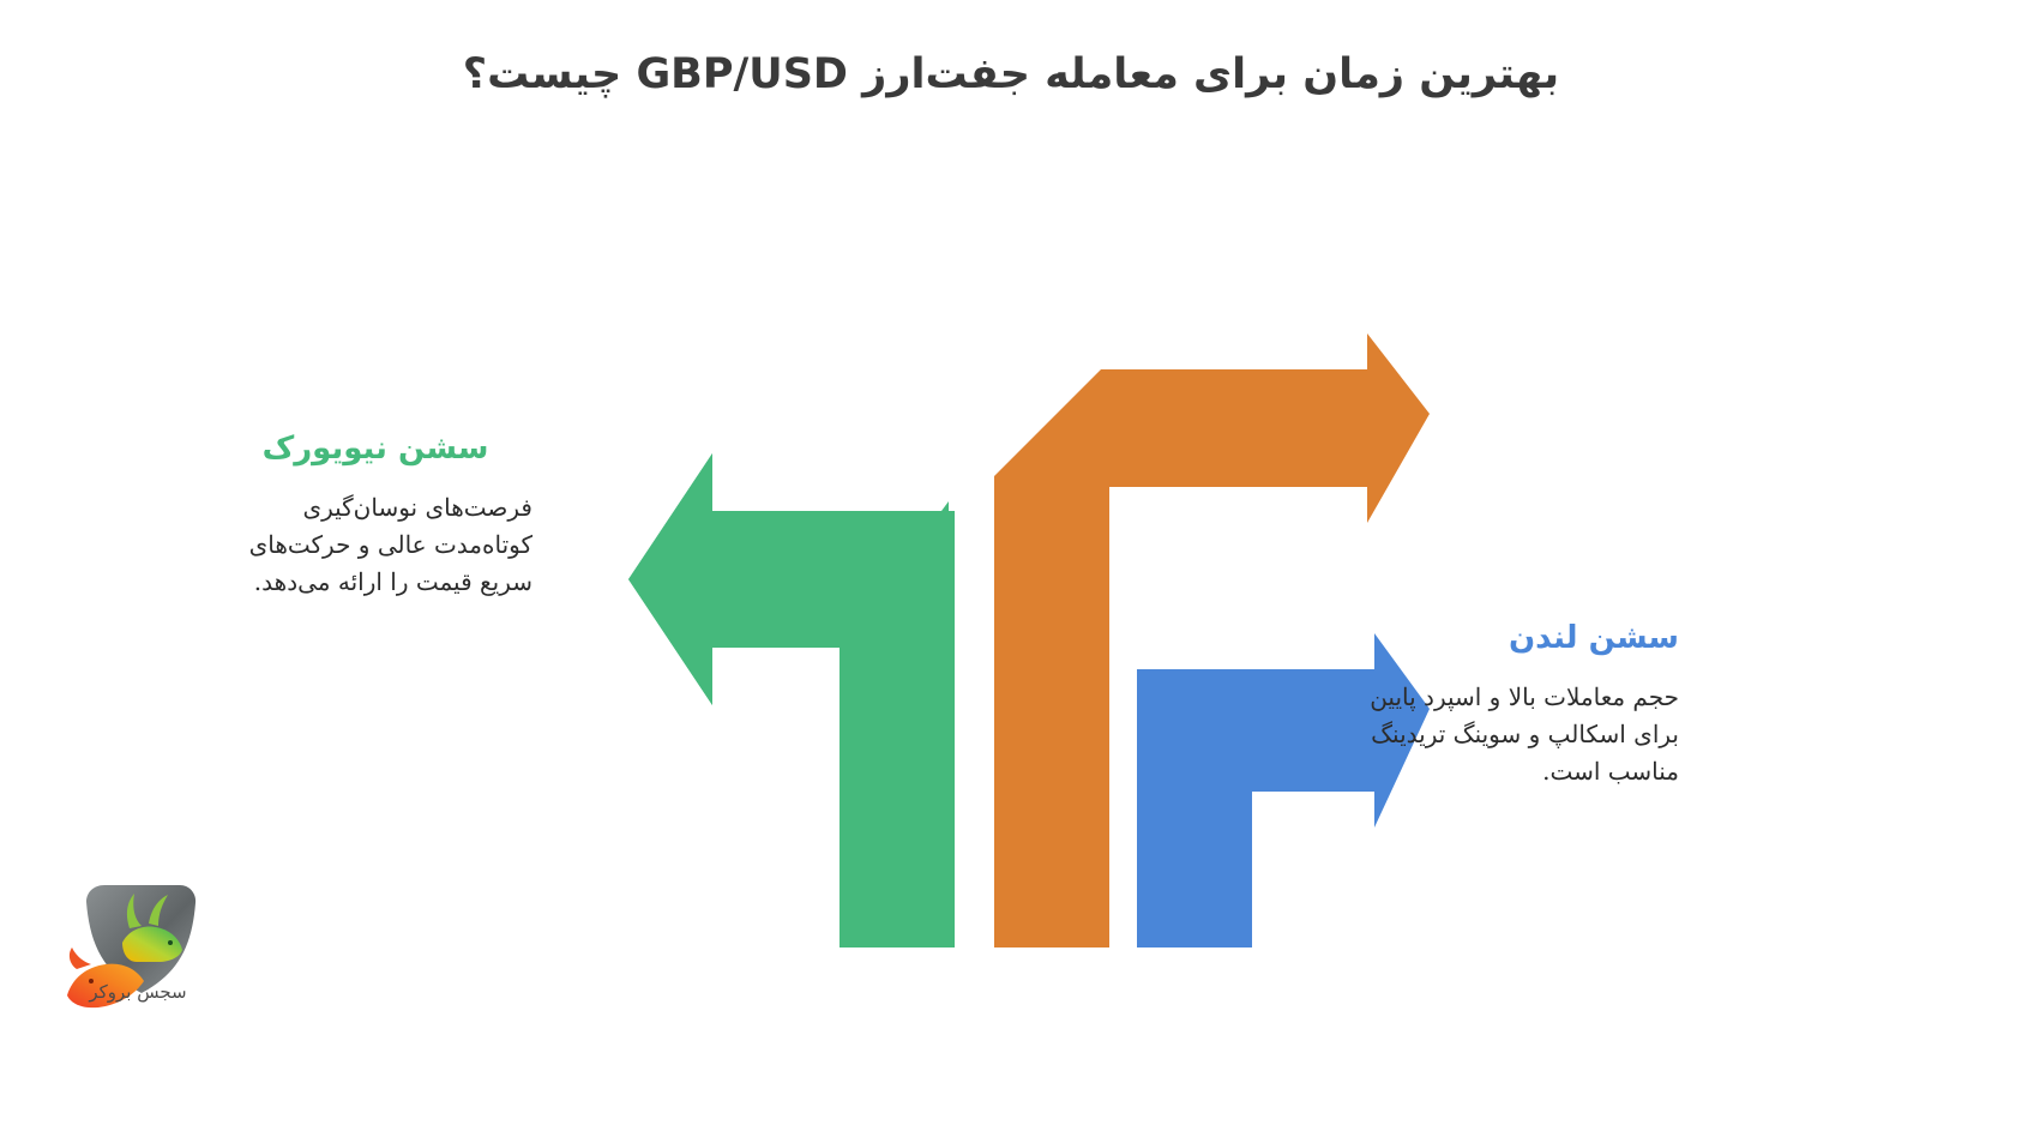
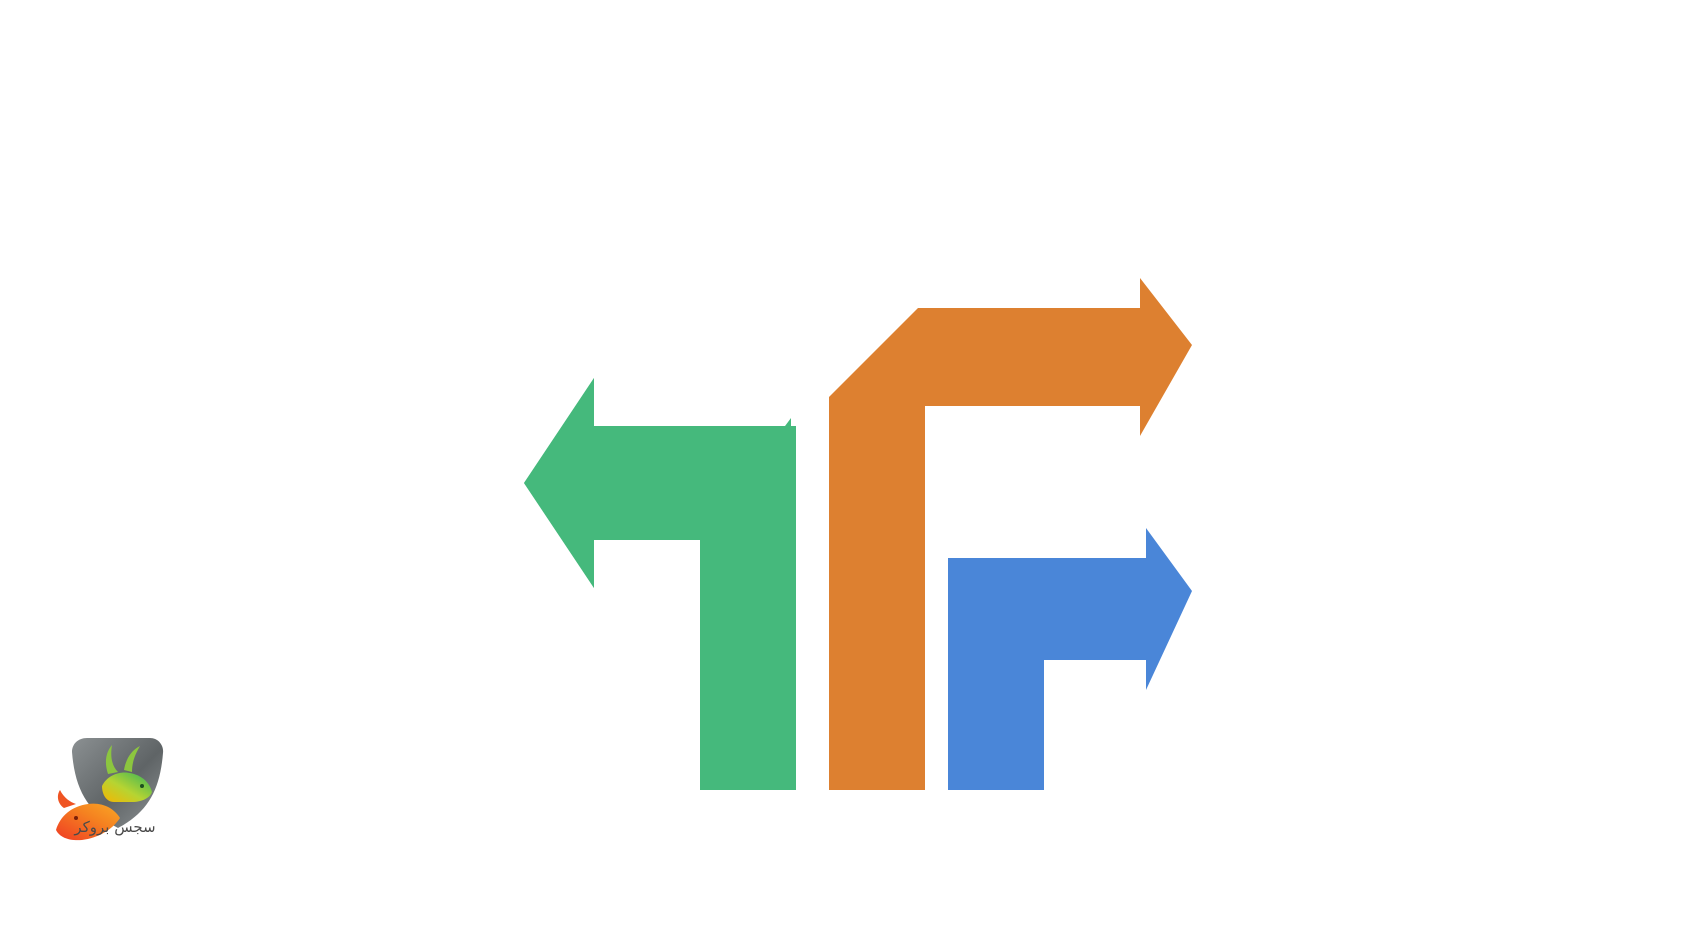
- بهترین زمان برای معامله جفت‌ارز GBP/USD چیست؟
- سشن نیویورک
- فرصت‌های نوسان‌گیری کوتاه‌مدت عالی و حرکت‌های سریع قیمت را ارائه می‌دهد.
- سشن لندن
- حجم معاملات بالا و اسپرد پایین برای اسکالپ و سوینگ تریدینگ مناسب است.
  سجس بروکر
